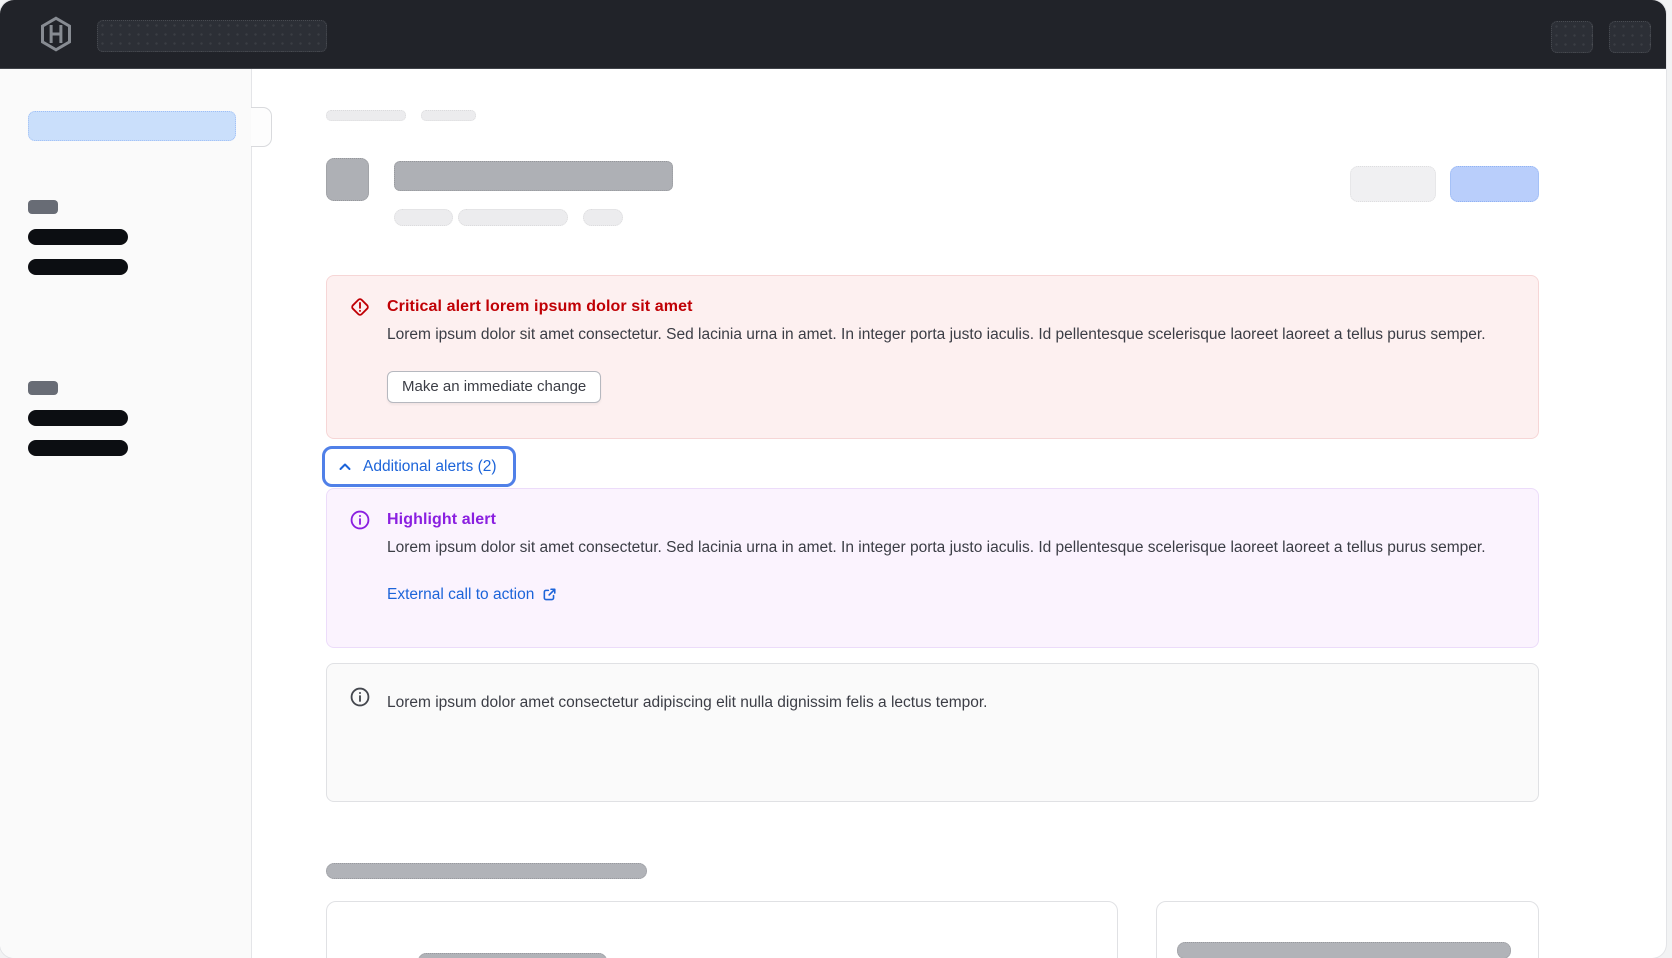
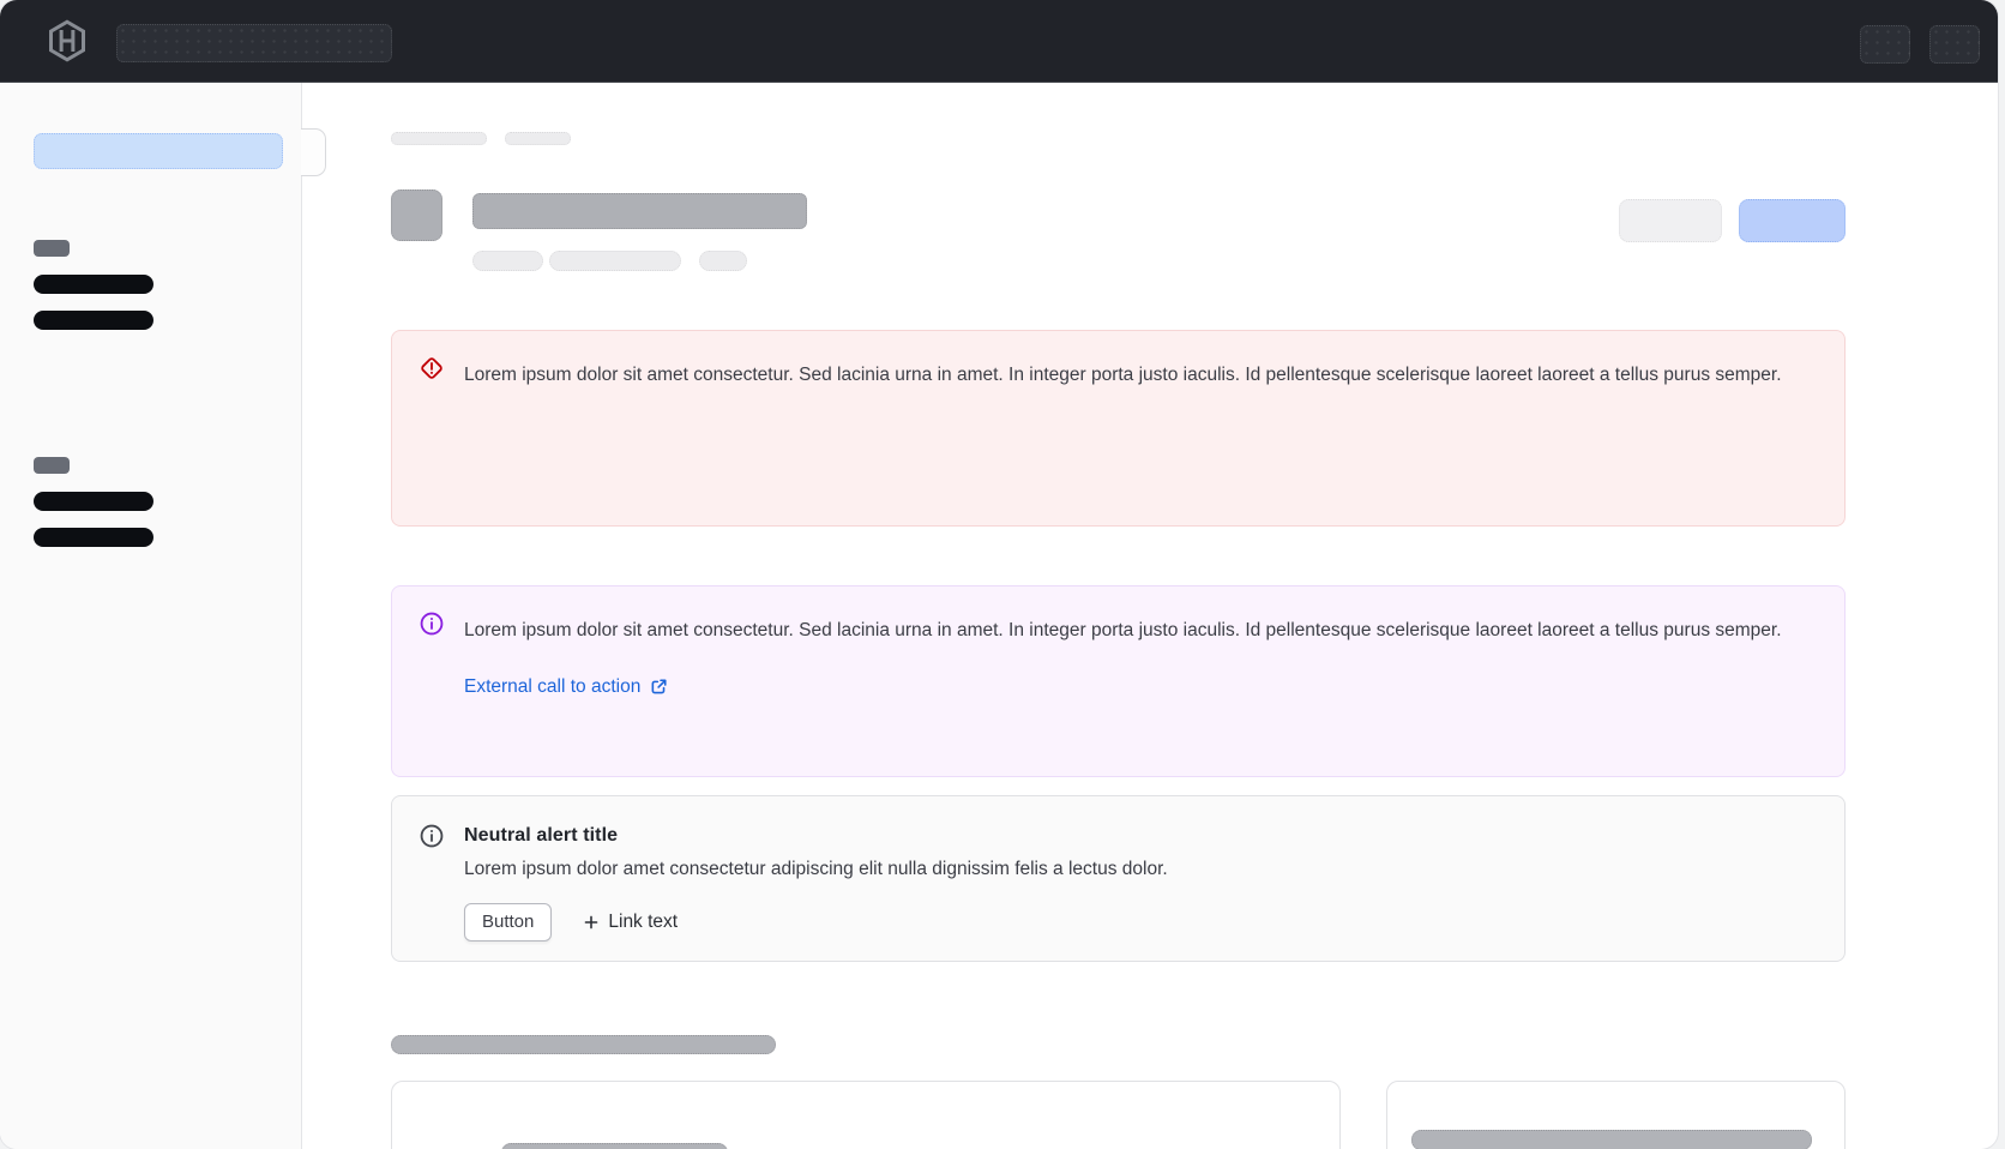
- Critical alert lorem ipsum dolor sit amet
  Lorem ipsum dolor sit amet consectetur. Sed lacinia urna in amet. In integer porta justo iaculis. Id pellentesque scelerisque laoreet laoreet a tellus purus semper.
- Make an immediate change
- Additional alerts (2)
- Highlight alert
  Lorem ipsum dolor sit amet consectetur. Sed lacinia urna in amet. In integer porta justo iaculis. Id pellentesque scelerisque laoreet laoreet a tellus purus semper.
  External call to action
+ Neutral alert title
- Lorem ipsum dolor amet consectetur adipiscing elit nulla dignissim felis a lectus tempor.
+ Lorem ipsum dolor amet consectetur adipiscing elit nulla dignissim felis a lectus dolor.
+ Button
+ Link text
